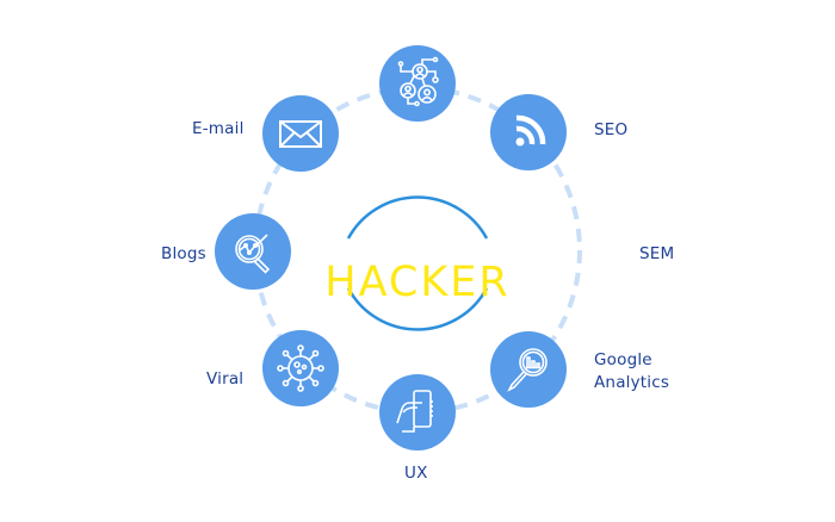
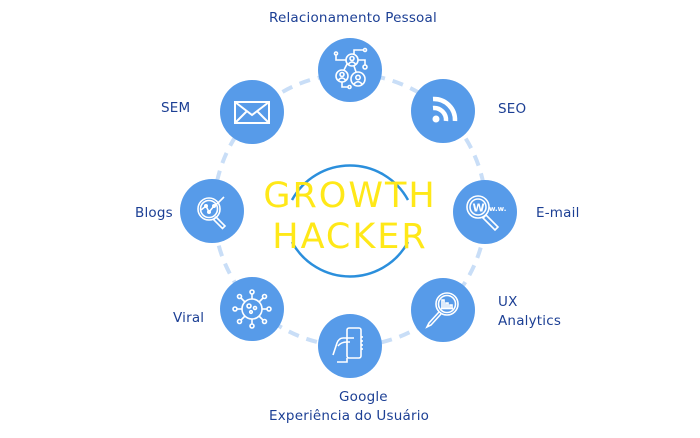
+ GROWTH
  HACKER
+ Relacionamento Pessoal
  SEO
+ W
+ w.w.
- SEM
+ E-mail
- Google
+ UX
  Analytics
- UX
+ Google
+ Experiência do Usuário
  Viral
  Blogs
- E-mail
+ SEM
